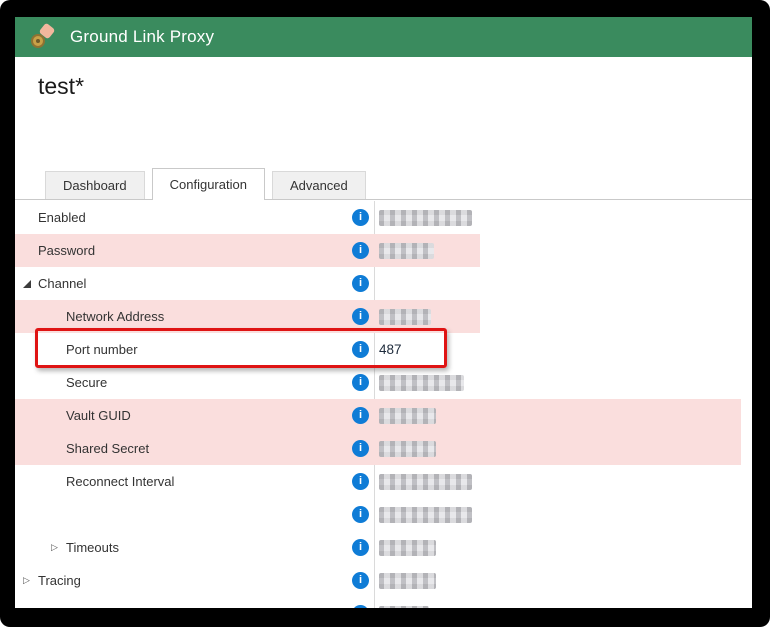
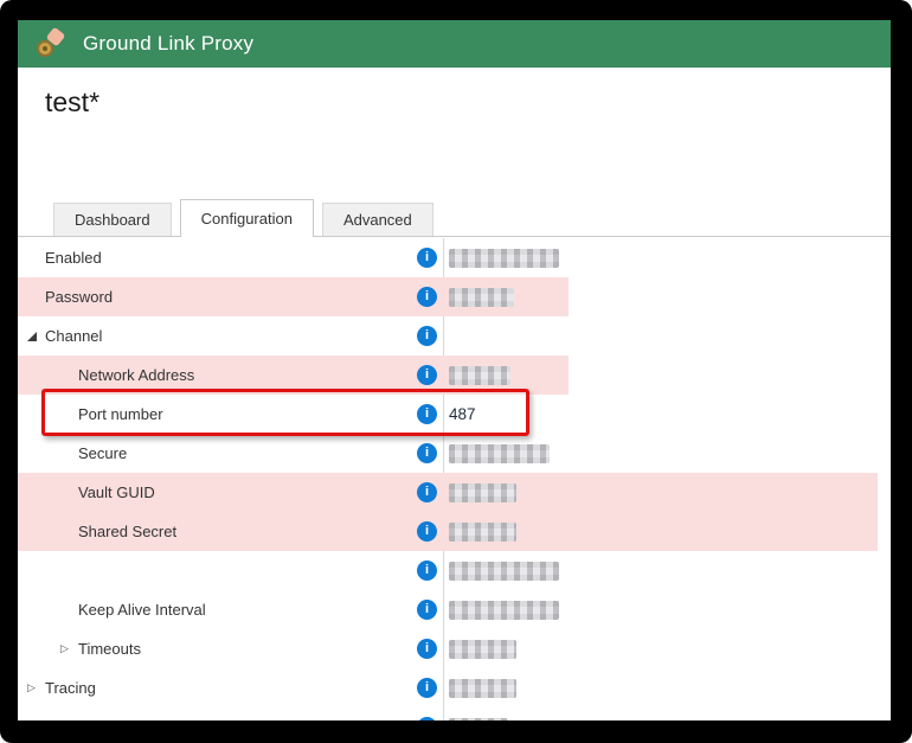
  Ground Link Proxy
  test*
  Dashboard
  Configuration
  Advanced
  Enabled
  i
  Password
  i
  Channel
  i
  Network Address
  i
  Port number
  i
  487
  Secure
  i
  Vault GUID
  i
  Shared Secret
  i
- Reconnect Interval
  i
+ Keep Alive Interval
  i
  ▷
  Timeouts
  i
  ▷
  Tracing
  i
